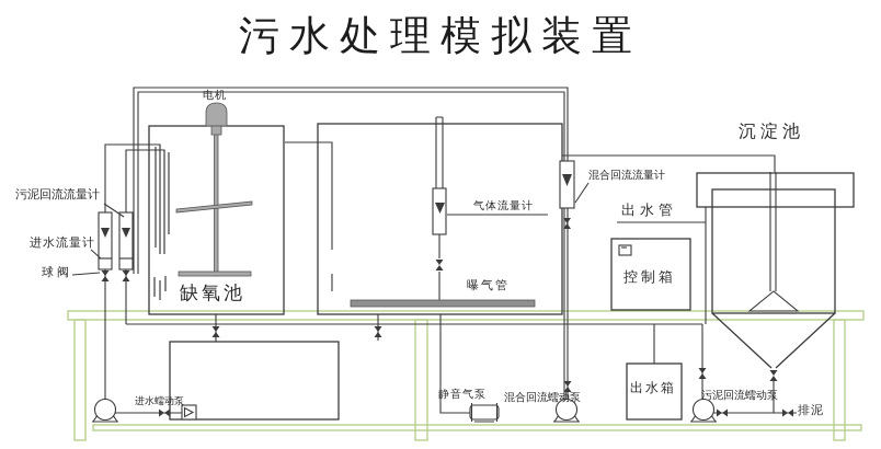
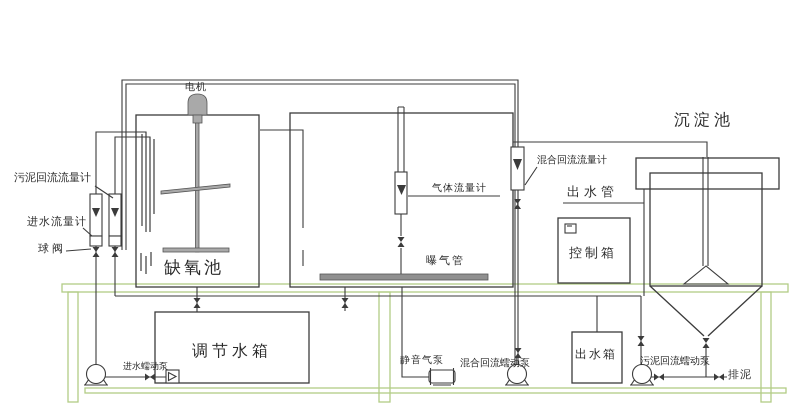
- 污水处理模拟装置
  电机
  污泥回流流量计
  进水流量计
  球阀
  缺氧池
  气体流量计
  曝气管
  混合回流流量计
  出水管
  控制箱
  沉淀池
+ 调节水箱
  进水蠕动泵
  静音气泵
  混合回流蠕动泵
  出水箱
  污泥回流蠕动泵
  排泥
